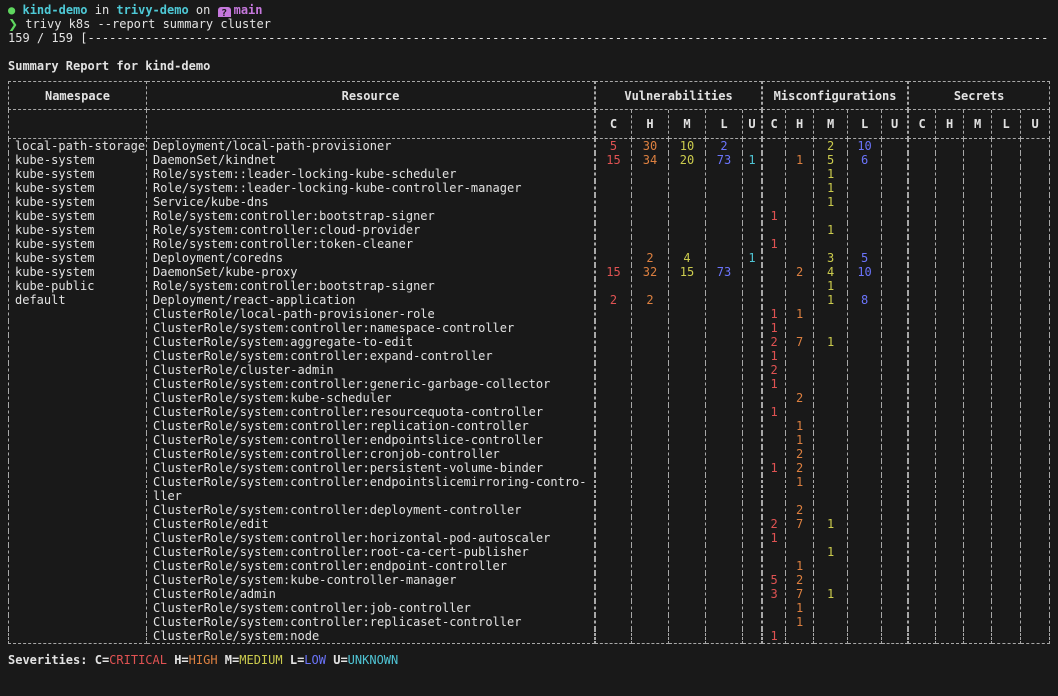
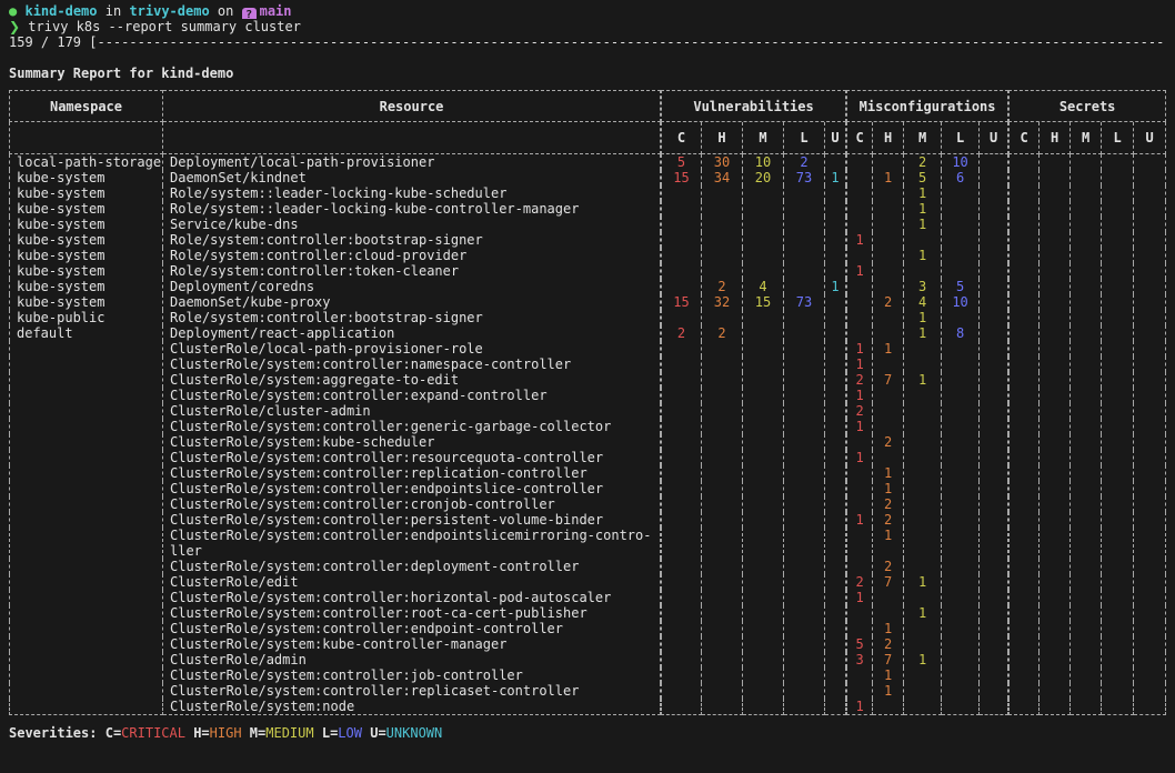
  ● kind-demo in trivy-demo on ? main
  ❯ trivy k8s --report summary cluster
- 159 / 159 [-------------------------------------------------------------------------------------------------------------------------------------
+ 159 / 179 [-------------------------------------------------------------------------------------------------------------------------------------
  Summary Report for kind-demo
  Namespace	Resource	Vulnerabilities	Misconfigurations	Secrets
  		C	H	M	L	U	C	H	M	L	U	C	H	M	L	U
  local-path-storage	Deployment/local-path-provisioner	5	30	10	2				2	10
  kube-system	DaemonSet/kindnet	15	34	20	73	1		1	5	6
  kube-system	Role/system::leader-locking-kube-scheduler								1
  kube-system	Role/system::leader-locking-kube-controller-manager								1
  kube-system	Service/kube-dns								1
  kube-system	Role/system:controller:bootstrap-signer						1
  kube-system	Role/system:controller:cloud-provider								1
  kube-system	Role/system:controller:token-cleaner						1
  kube-system	Deployment/coredns		2	4		1			3	5
  kube-system	DaemonSet/kube-proxy	15	32	15	73			2	4	10
  kube-public	Role/system:controller:bootstrap-signer								1
  default	Deployment/react-application	2	2						1	8
  	ClusterRole/local-path-provisioner-role						1	1
  	ClusterRole/system:controller:namespace-controller						1
  	ClusterRole/system:aggregate-to-edit						2	7	1
  	ClusterRole/system:controller:expand-controller						1
  	ClusterRole/cluster-admin						2
  	ClusterRole/system:controller:generic-garbage-collector						1
  	ClusterRole/system:kube-scheduler							2
  	ClusterRole/system:controller:resourcequota-controller						1
  	ClusterRole/system:controller:replication-controller							1
  	ClusterRole/system:controller:endpointslice-controller							1
  	ClusterRole/system:controller:cronjob-controller							2
  	ClusterRole/system:controller:persistent-volume-binder						1	2
  	ClusterRole/system:controller:endpointslicemirroring-contro-ller							1
  	ClusterRole/system:controller:deployment-controller							2
  	ClusterRole/edit						2	7	1
  	ClusterRole/system:controller:horizontal-pod-autoscaler						1
  	ClusterRole/system:controller:root-ca-cert-publisher								1
  	ClusterRole/system:controller:endpoint-controller							1
  	ClusterRole/system:kube-controller-manager						5	2
  	ClusterRole/admin						3	7	1
  	ClusterRole/system:controller:job-controller							1
  	ClusterRole/system:controller:replicaset-controller							1
  	ClusterRole/system:node						1
  Severities: C=CRITICAL H=HIGH M=MEDIUM L=LOW U=UNKNOWN
